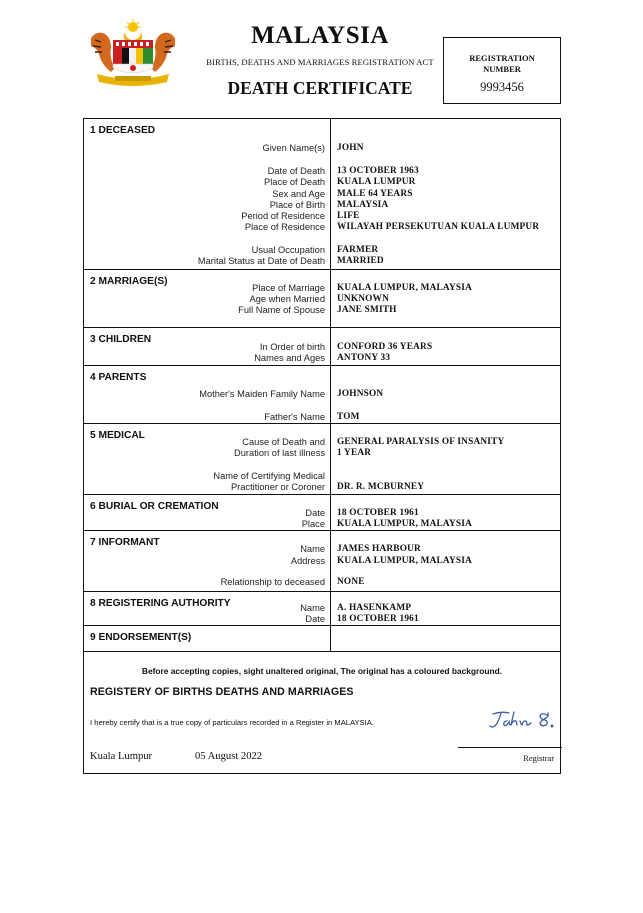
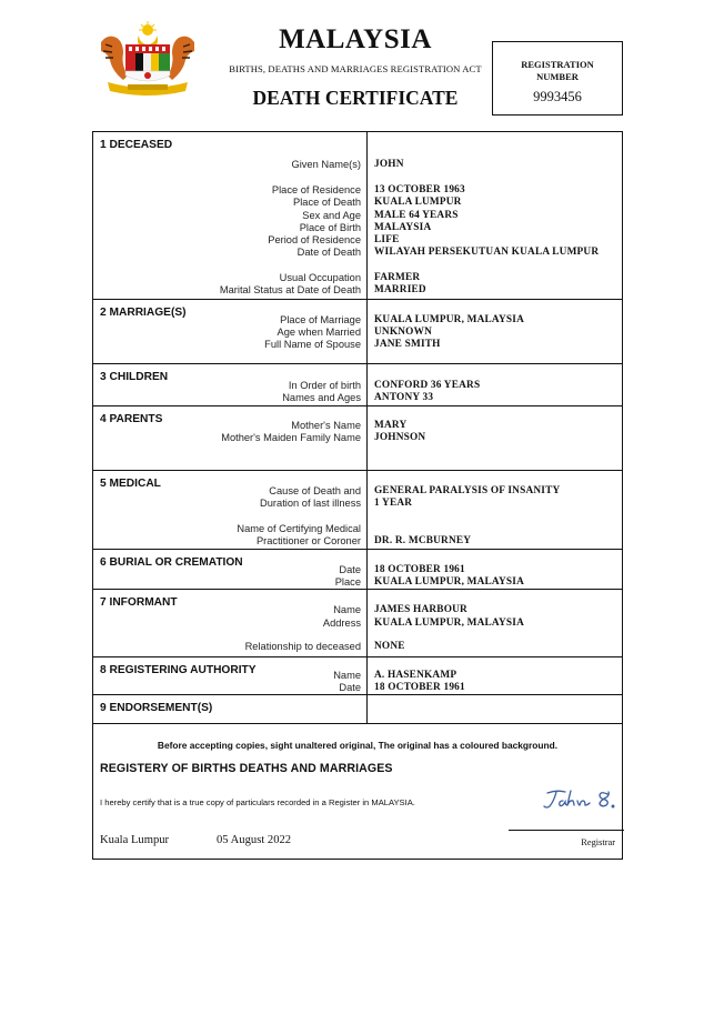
  MALAYSIA
  BIRTHS, DEATHS AND MARRIAGES REGISTRATION ACT
  DEATH CERTIFICATE
  REGISTRATION
  NUMBER
  9993456
  1 DECEASED
  Given Name(s)
  JOHN
- Date of Death
+ Place of Residence
  13 OCTOBER 1963
  Place of Death
  KUALA LUMPUR
  Sex and Age
  MALE 64 YEARS
  Place of Birth
  MALAYSIA
  Period of Residence
  LIFE
- Place of Residence
+ Date of Death
  WILAYAH PERSEKUTUAN KUALA LUMPUR
  Usual Occupation
  FARMER
  Marital Status at Date of Death
  MARRIED
  2 MARRIAGE(S)
  Place of Marriage
  KUALA LUMPUR, MALAYSIA
  Age when Married
  UNKNOWN
  Full Name of Spouse
  JANE SMITH
  3 CHILDREN
  In Order of birth
  CONFORD 36 YEARS
  Names and Ages
  ANTONY 33
  4 PARENTS
+ Mother's Name
+ MARY
  Mother's Maiden Family Name
  JOHNSON
- Father's Name
- TOM
  5 MEDICAL
  Cause of Death and
  GENERAL PARALYSIS OF INSANITY
  Duration of last illness
  1 YEAR
  Name of Certifying Medical
  Practitioner or Coroner
  DR. R. MCBURNEY
  6 BURIAL OR CREMATION
  Date
  18 OCTOBER 1961
  Place
  KUALA LUMPUR, MALAYSIA
  7 INFORMANT
  Name
  JAMES HARBOUR
  Address
  KUALA LUMPUR, MALAYSIA
  Relationship to deceased
  NONE
  8 REGISTERING AUTHORITY
  Name
  A. HASENKAMP
  Date
  18 OCTOBER 1961
  9 ENDORSEMENT(S)
  Before accepting copies, sight unaltered original, The original has a coloured background.
  REGISTERY OF BIRTHS DEATHS AND MARRIAGES
  I hereby certify that is a true copy of particulars recorded in a Register in MALAYSIA.
  Kuala Lumpur
  05 August 2022
  Registrar
